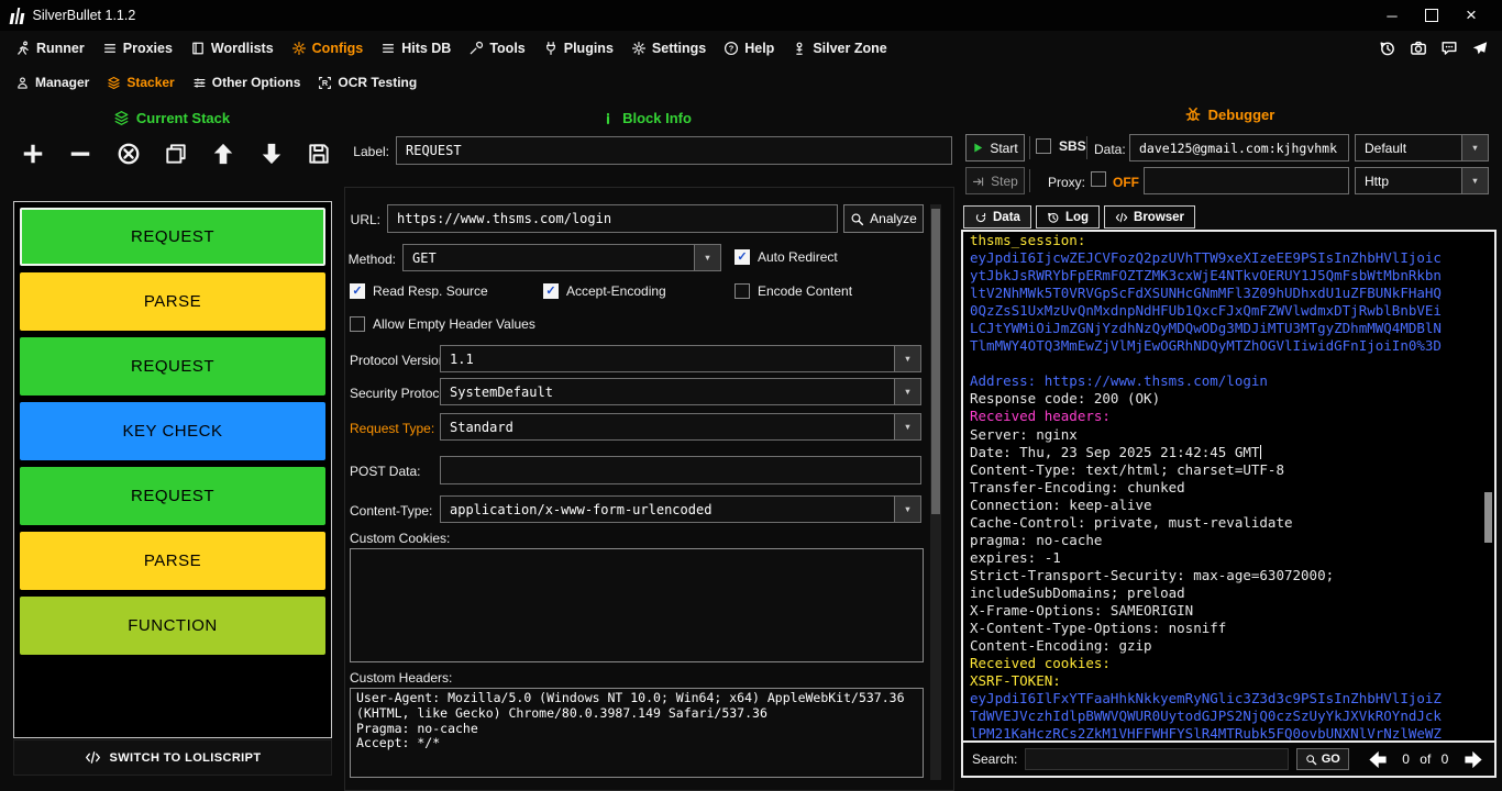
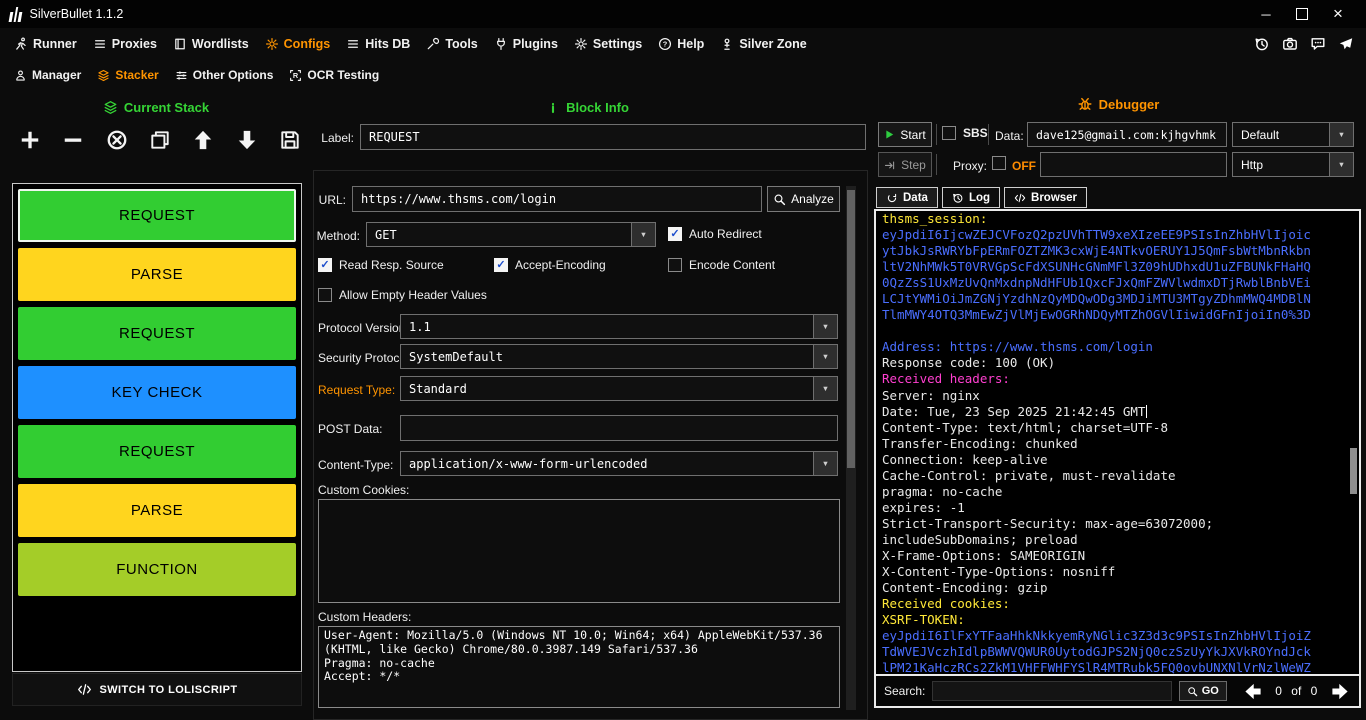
  SilverBullet 1.1.2
  ─
  ×
  Runner
  Proxies
  Wordlists
  Configs
  Hits DB
  Tools
  Plugins
  Settings
  ?
  Help
  Silver Zone
  Manager
  Stacker
  Other Options
  R
  OCR Testing
  Current Stack
  REQUEST
  PARSE
  REQUEST
  KEY CHECK
  REQUEST
  PARSE
  FUNCTION
  SWITCH TO LOLISCRIPT
  Block Info
  Label:
  REQUEST
  URL:
  https://www.thsms.com/login
  Analyze
  Method:
  GET
  ▼
  ✓
  Auto Redirect
  ✓
  Read Resp. Source
  ✓
  Accept-Encoding
  Encode Content
  Allow Empty Header Values
  Protocol Versio
  1.1
  ▼
  Security Protoc
  SystemDefault
  ▼
  Request Type:
  Standard
  ▼
  POST Data:
  Content-Type:
  application/x-www-form-urlencoded
  ▼
  Custom Cookies:
  Custom Headers:
  Debugger
  Start
  SBS
  Data:
  dave125@gmail.com:kjhgvhmk
  Default
  ▼
  Step
  Proxy:
  OFF
  Http
  ▼
  Data
  Log
  Browser
  thsms_session:
  eyJpdiI6IjcwZEJCVFozQ2pzUVhTTW9xeXIzeEE9PSIsInZhbHVlIjoic
  ytJbkJsRWRYbFpERmFOZTZMK3cxWjE4NTkvOERUY1J5QmFsbWtMbnRkbn
  ltV2NhMWk5T0VRVGpScFdXSUNHcGNmMFl3Z09hUDhxdU1uZFBUNkFHaHQ
  0QzZsS1UxMzUvQnMxdnpNdHFUb1QxcFJxQmFZWVlwdmxDTjRwblBnbVEi
  LCJtYWMiOiJmZGNjYzdhNzQyMDQwODg3MDJiMTU3MTgyZDhmMWQ4MDBlN
  TlmMWY4OTQ3MmEwZjVlMjEwOGRhNDQyMTZhOGVlIiwidGFnIjoiIn0%3D
  Address: https://www.thsms.com/login
- Response code: 200 (OK)
+ Response code: 100 (OK)
  Received headers:
  Server: nginx
- Date: Thu, 23 Sep 2025 21:42:45 GMT
+ Date: Tue, 23 Sep 2025 21:42:45 GMT
  Content-Type: text/html; charset=UTF-8
  Transfer-Encoding: chunked
  Connection: keep-alive
  Cache-Control: private, must-revalidate
  pragma: no-cache
  expires: -1
  Strict-Transport-Security: max-age=63072000;
  includeSubDomains; preload
  X-Frame-Options: SAMEORIGIN
  X-Content-Type-Options: nosniff
  Content-Encoding: gzip
  Received cookies:
  XSRF-TOKEN:
  eyJpdiI6IlFxYTFaaHhkNkkyemRyNGlic3Z3d3c9PSIsInZhbHVlIjoiZ
  TdWVEJVczhIdlpBWWVQWUR0UytodGJPS2NjQ0czSzUyYkJXVkROYndJck
  lPM21KaHczRCs2ZkM1VHFFWHFYSlR4MTRubk5FQ0ovbUNXNlVrNzlWeWZ
  Search:
  GO
  0 of 0
